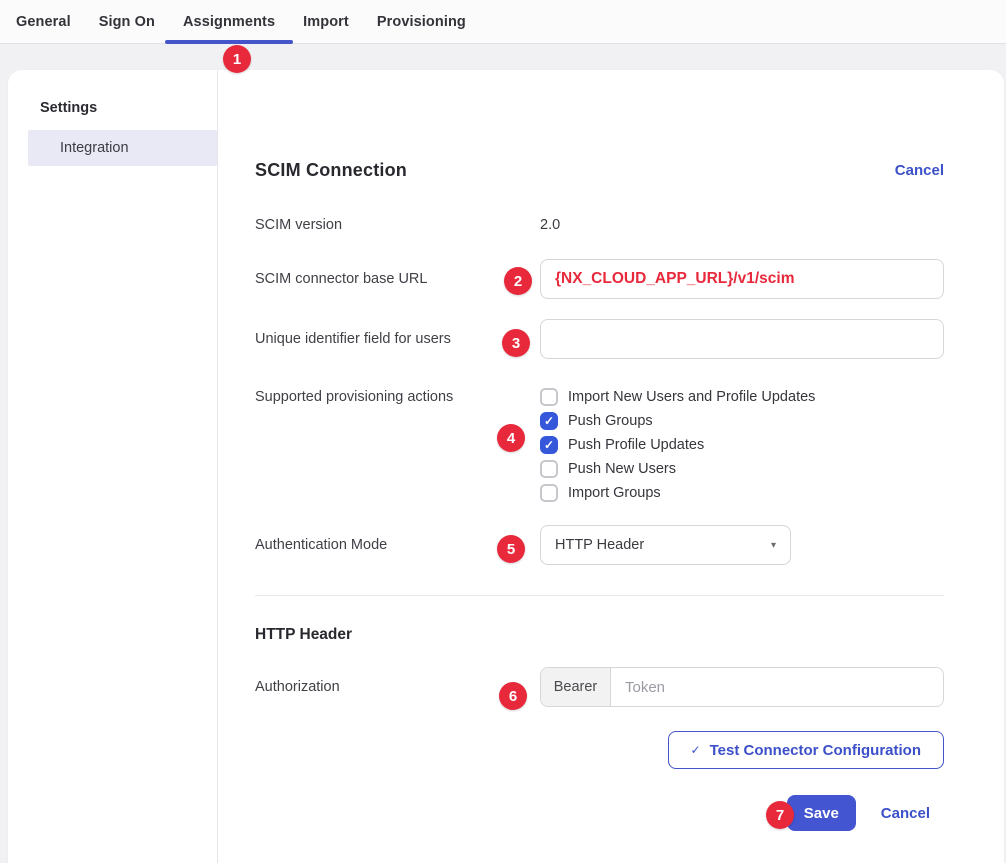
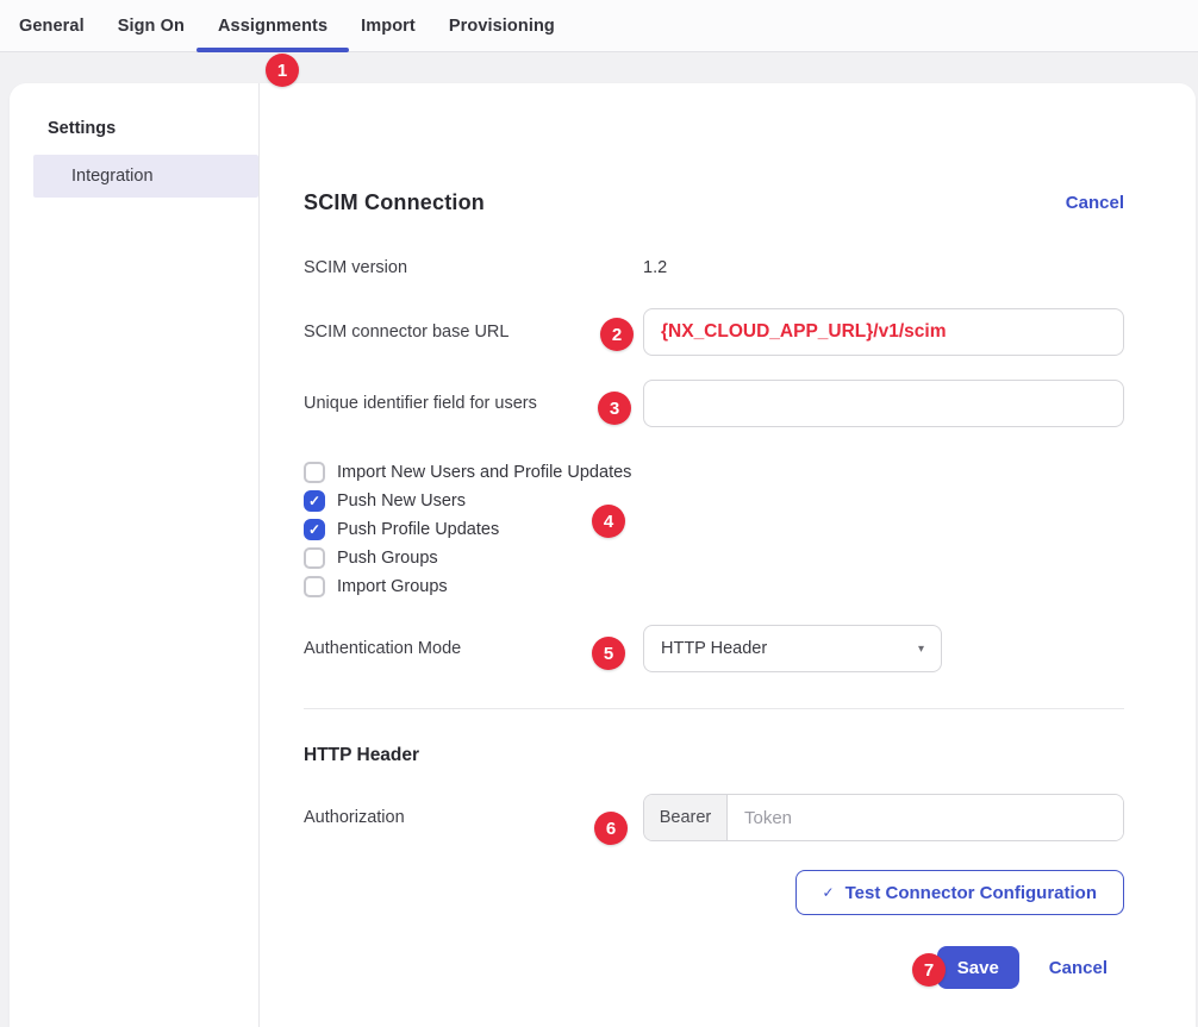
  General
  Sign On
  Assignments
  Import
  Provisioning
  Settings
  Integration
  SCIM Connection
  Cancel
  SCIM version
- 2.0
+ 1.2
  SCIM connector base URL
  {NX_CLOUD_APP_URL}/v1/scim
  Unique identifier field for users
- Supported provisioning actions
  Import New Users and Profile Updates
  ✓
- Push Groups
+ Push New Users
  ✓
  Push Profile Updates
- Push New Users
+ Push Groups
  Import Groups
  Authentication Mode
  HTTP Header
  ▾
  HTTP Header
  Authorization
  Bearer
  Token
  ✓
  Test Connector Configuration
  Save
  Cancel
  1
  2
  3
  4
  5
  6
  7
